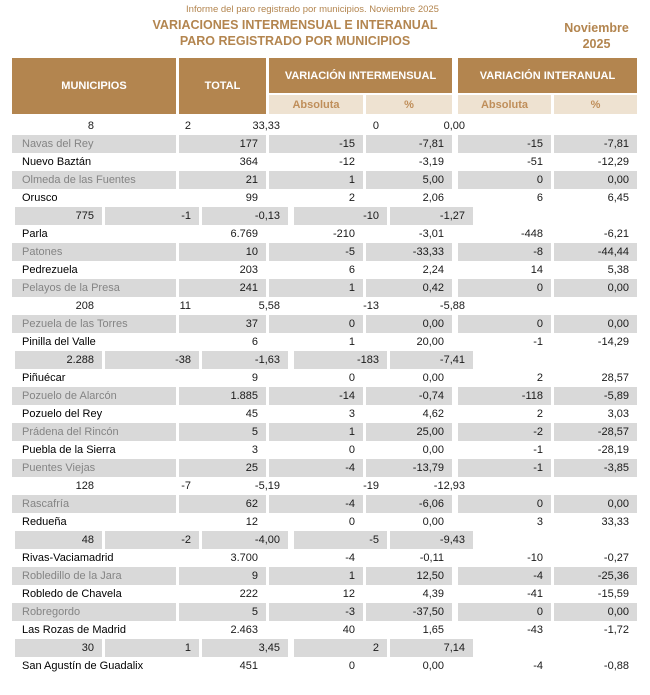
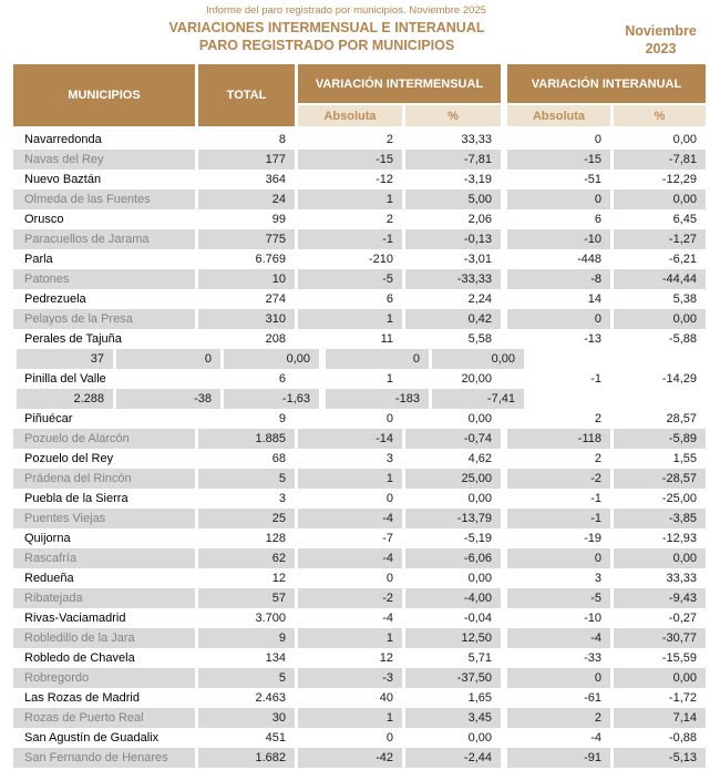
  Informe del paro registrado por municipios. Noviembre 2025
  VARIACIONES INTERMENSUAL E INTERANUAL
  PARO REGISTRADO POR MUNICIPIOS
  Noviembre
- 2025
+ 2023
  MUNICIPIOS
  TOTAL
  VARIACIÓN INTERMENSUAL
  Absoluta
  %
  VARIACIÓN INTERANUAL
  Absoluta
  %
+ Navarredonda
  8
  2
  33,33
  0
  0,00
  Navas del Rey
  177
  -15
  -7,81
  -15
  -7,81
  Nuevo Baztán
  364
  -12
  -3,19
  -51
  -12,29
  Olmeda de las Fuentes
- 21
+ 24
  1
  5,00
  0
  0,00
  Orusco
  99
  2
  2,06
  6
  6,45
+ Paracuellos de Jarama
  775
  -1
  -0,13
  -10
  -1,27
  Parla
  6.769
  -210
  -3,01
  -448
  -6,21
  Patones
  10
  -5
  -33,33
  -8
  -44,44
  Pedrezuela
- 203
+ 274
  6
  2,24
  14
  5,38
  Pelayos de la Presa
- 241
+ 310
  1
  0,42
  0
  0,00
+ Perales de Tajuña
  208
  11
  5,58
  -13
  -5,88
- Pezuela de las Torres
  37
  0
  0,00
  0
  0,00
  Pinilla del Valle
  6
  1
  20,00
  -1
  -14,29
  2.288
  -38
  -1,63
  -183
  -7,41
  Piñuécar
  9
  0
  0,00
  2
  28,57
  Pozuelo de Alarcón
  1.885
  -14
  -0,74
  -118
  -5,89
  Pozuelo del Rey
- 45
+ 68
  3
  4,62
  2
- 3,03
+ 1,55
  Prádena del Rincón
  5
  1
  25,00
  -2
  -28,57
  Puebla de la Sierra
  3
  0
  0,00
  -1
- -28,19
+ -25,00
  Puentes Viejas
  25
  -4
  -13,79
  -1
  -3,85
+ Quijorna
  128
  -7
  -5,19
  -19
  -12,93
  Rascafría
  62
  -4
  -6,06
  0
  0,00
  Redueña
  12
  0
  0,00
  3
  33,33
+ Ribatejada
- 48
+ 57
  -2
  -4,00
  -5
  -9,43
  Rivas-Vaciamadrid
  3.700
  -4
- -0,11
+ -0,04
  -10
  -0,27
  Robledillo de la Jara
  9
  1
  12,50
  -4
- -25,36
+ -30,77
  Robledo de Chavela
- 222
+ 134
  12
- 4,39
+ 5,71
- -41
+ -33
  -15,59
  Robregordo
  5
  -3
  -37,50
  0
  0,00
  Las Rozas de Madrid
  2.463
  40
  1,65
- -43
+ -61
  -1,72
+ Rozas de Puerto Real
  30
  1
  3,45
  2
  7,14
  San Agustín de Guadalix
  451
  0
  0,00
  -4
  -0,88
+ San Fernando de Henares
+ 1.682
+ -42
+ -2,44
+ -91
+ -5,13
